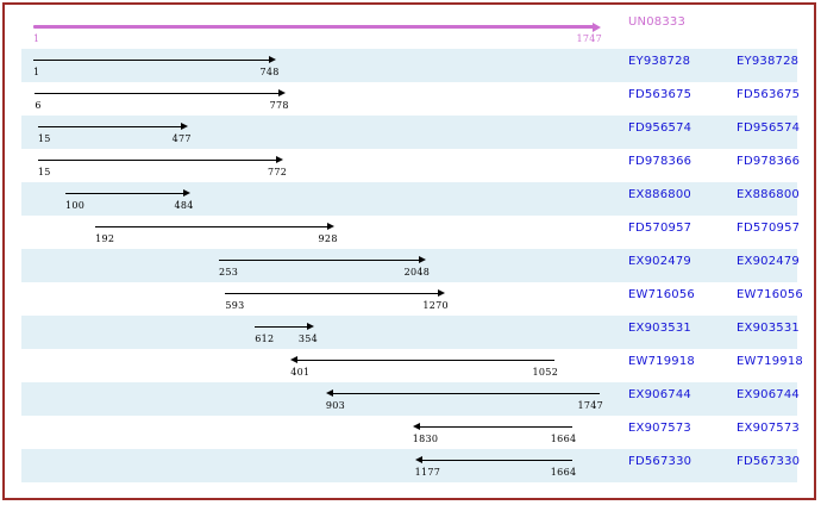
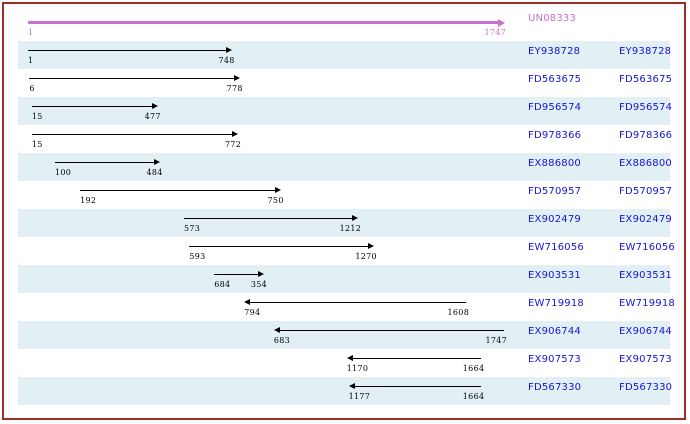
  1
  1747
  UN08333
  1
  748
  EY938728
  EY938728
  6
  778
  FD563675
  FD563675
  15
  477
  FD956574
  FD956574
  15
  772
  FD978366
  FD978366
  100
  484
  EX886800
  EX886800
  192
- 928
+ 750
  FD570957
  FD570957
- 253
+ 573
- 2048
+ 1212
  EX902479
  EX902479
  593
  1270
  EW716056
  EW716056
- 612
+ 684
  354
  EX903531
  EX903531
- 401
+ 794
- 1052
+ 1608
  EW719918
  EW719918
- 903
+ 683
  1747
  EX906744
  EX906744
- 1830
+ 1170
  1664
  EX907573
  EX907573
  1177
  1664
  FD567330
  FD567330
